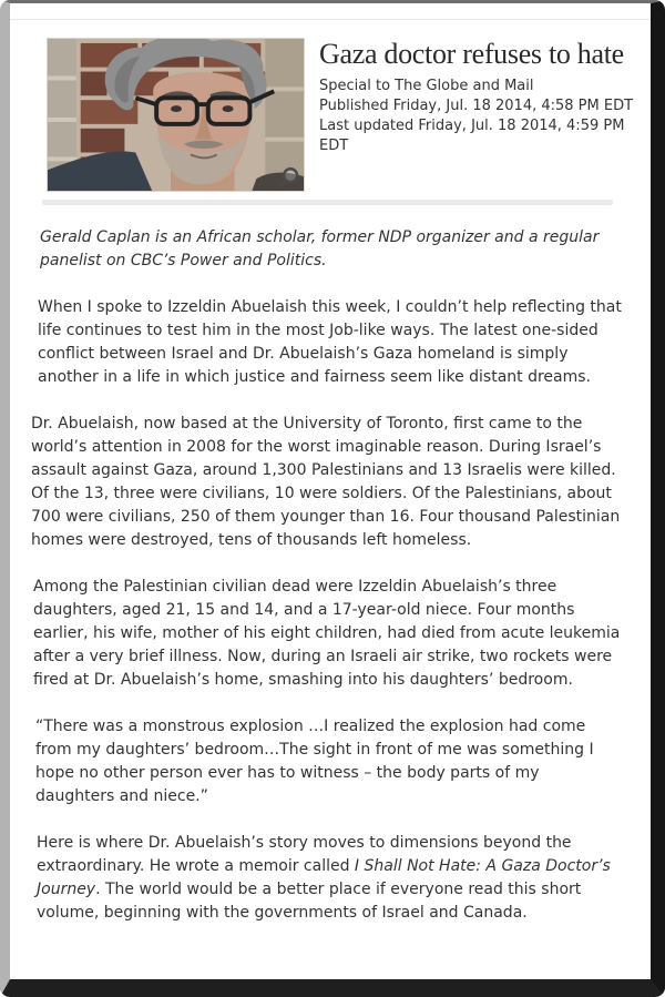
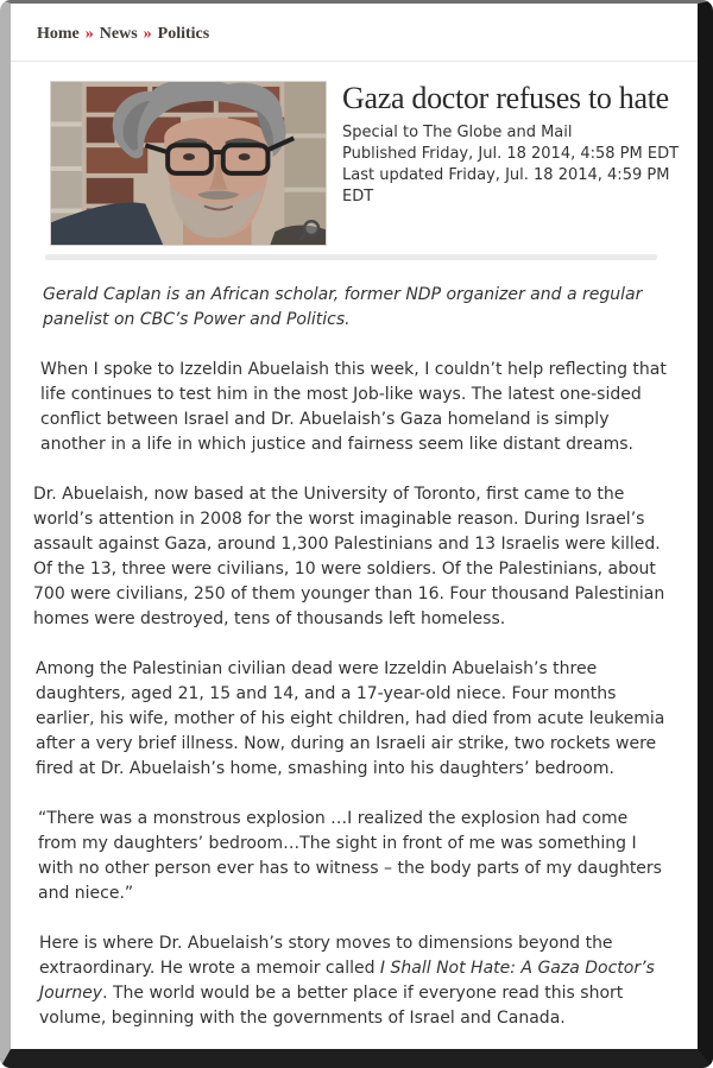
+ Home » News » Politics
  Gaza doctor refuses to hate
  Special to The Globe and Mail
  Published Friday, Jul. 18 2014, 4:58 PM EDT
  Last updated Friday, Jul. 18 2014, 4:59 PM EDT
  Gerald Caplan is an African scholar, former NDP organizer and a regular panelist on CBC’s Power and Politics.
  When I spoke to Izzeldin Abuelaish this week, I couldn’t help reflecting that life continues to test him in the most Job-like ways. The latest one-sided conflict between Israel and Dr. Abuelaish’s Gaza homeland is simply another in a life in which justice and fairness seem like distant dreams.
  Dr. Abuelaish, now based at the University of Toronto, first came to the world’s attention in 2008 for the worst imaginable reason. During Israel’s assault against Gaza, around 1,300 Palestinians and 13 Israelis were killed. Of the 13, three were civilians, 10 were soldiers. Of the Palestinians, about 700 were civilians, 250 of them younger than 16. Four thousand Palestinian homes were destroyed, tens of thousands left homeless.
  Among the Palestinian civilian dead were Izzeldin Abuelaish’s three daughters, aged 21, 15 and 14, and a 17-year-old niece. Four months earlier, his wife, mother of his eight children, had died from acute leukemia after a very brief illness. Now, during an Israeli air strike, two rockets were fired at Dr. Abuelaish’s home, smashing into his daughters’ bedroom.
- “There was a monstrous explosion …I realized the explosion had come from my daughters’ bedroom…The sight in front of me was something I hope no other person ever has to witness – the body parts of my daughters and niece.”
+ “There was a monstrous explosion …I realized the explosion had come from my daughters’ bedroom…The sight in front of me was something I with no other person ever has to witness – the body parts of my daughters and niece.”
  Here is where Dr. Abuelaish’s story moves to dimensions beyond the extraordinary. He wrote a memoir called I Shall Not Hate: A Gaza Doctor’s Journey. The world would be a better place if everyone read this short volume, beginning with the governments of Israel and Canada.
